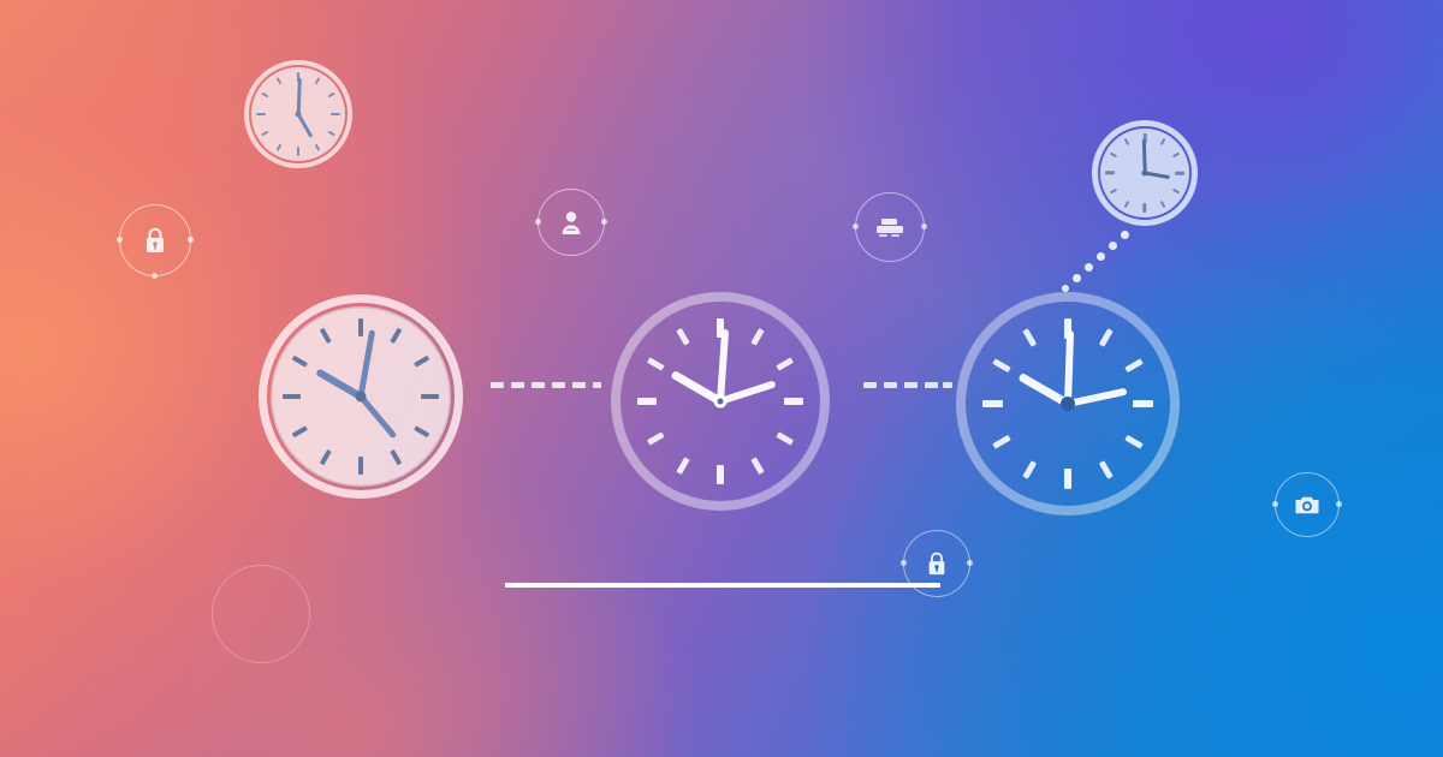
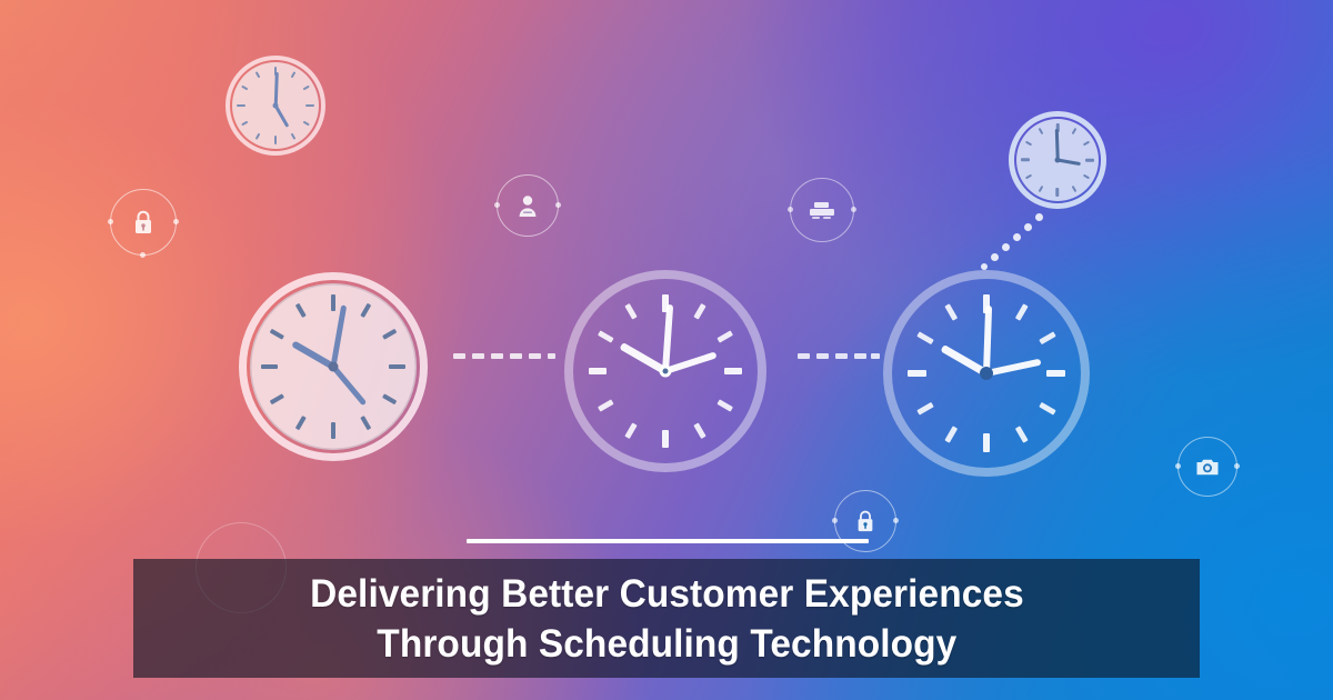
+ Delivering Better Customer Experiences
+ Through Scheduling Technology
